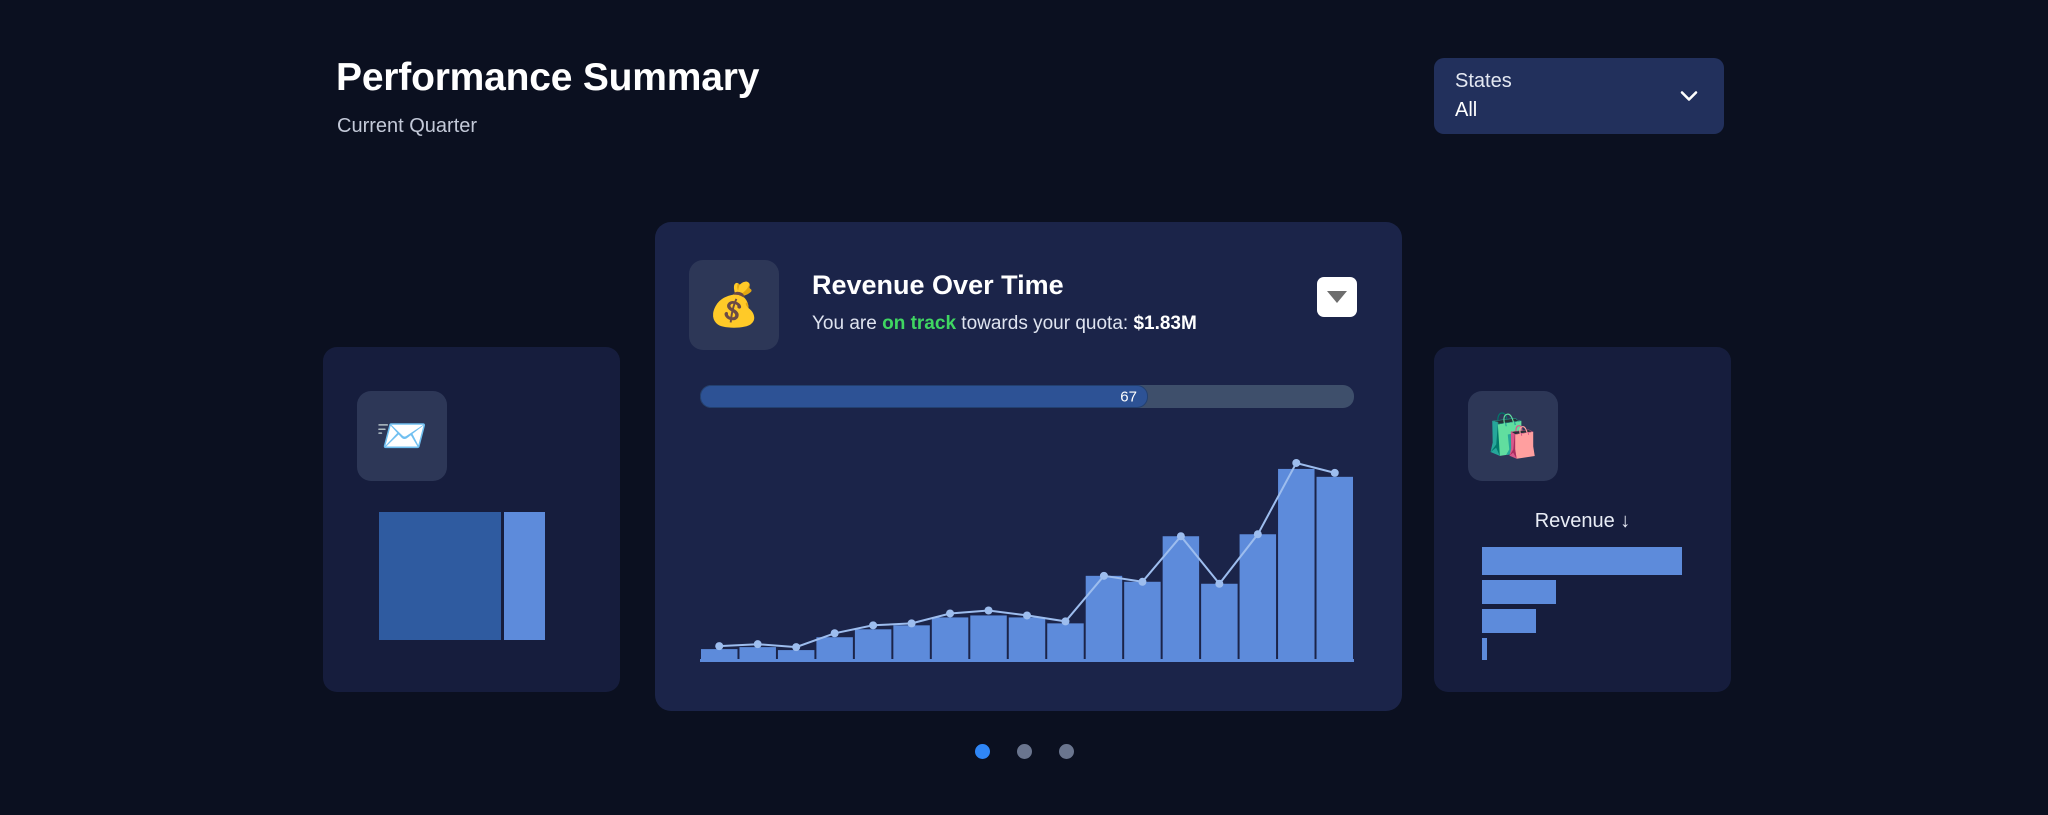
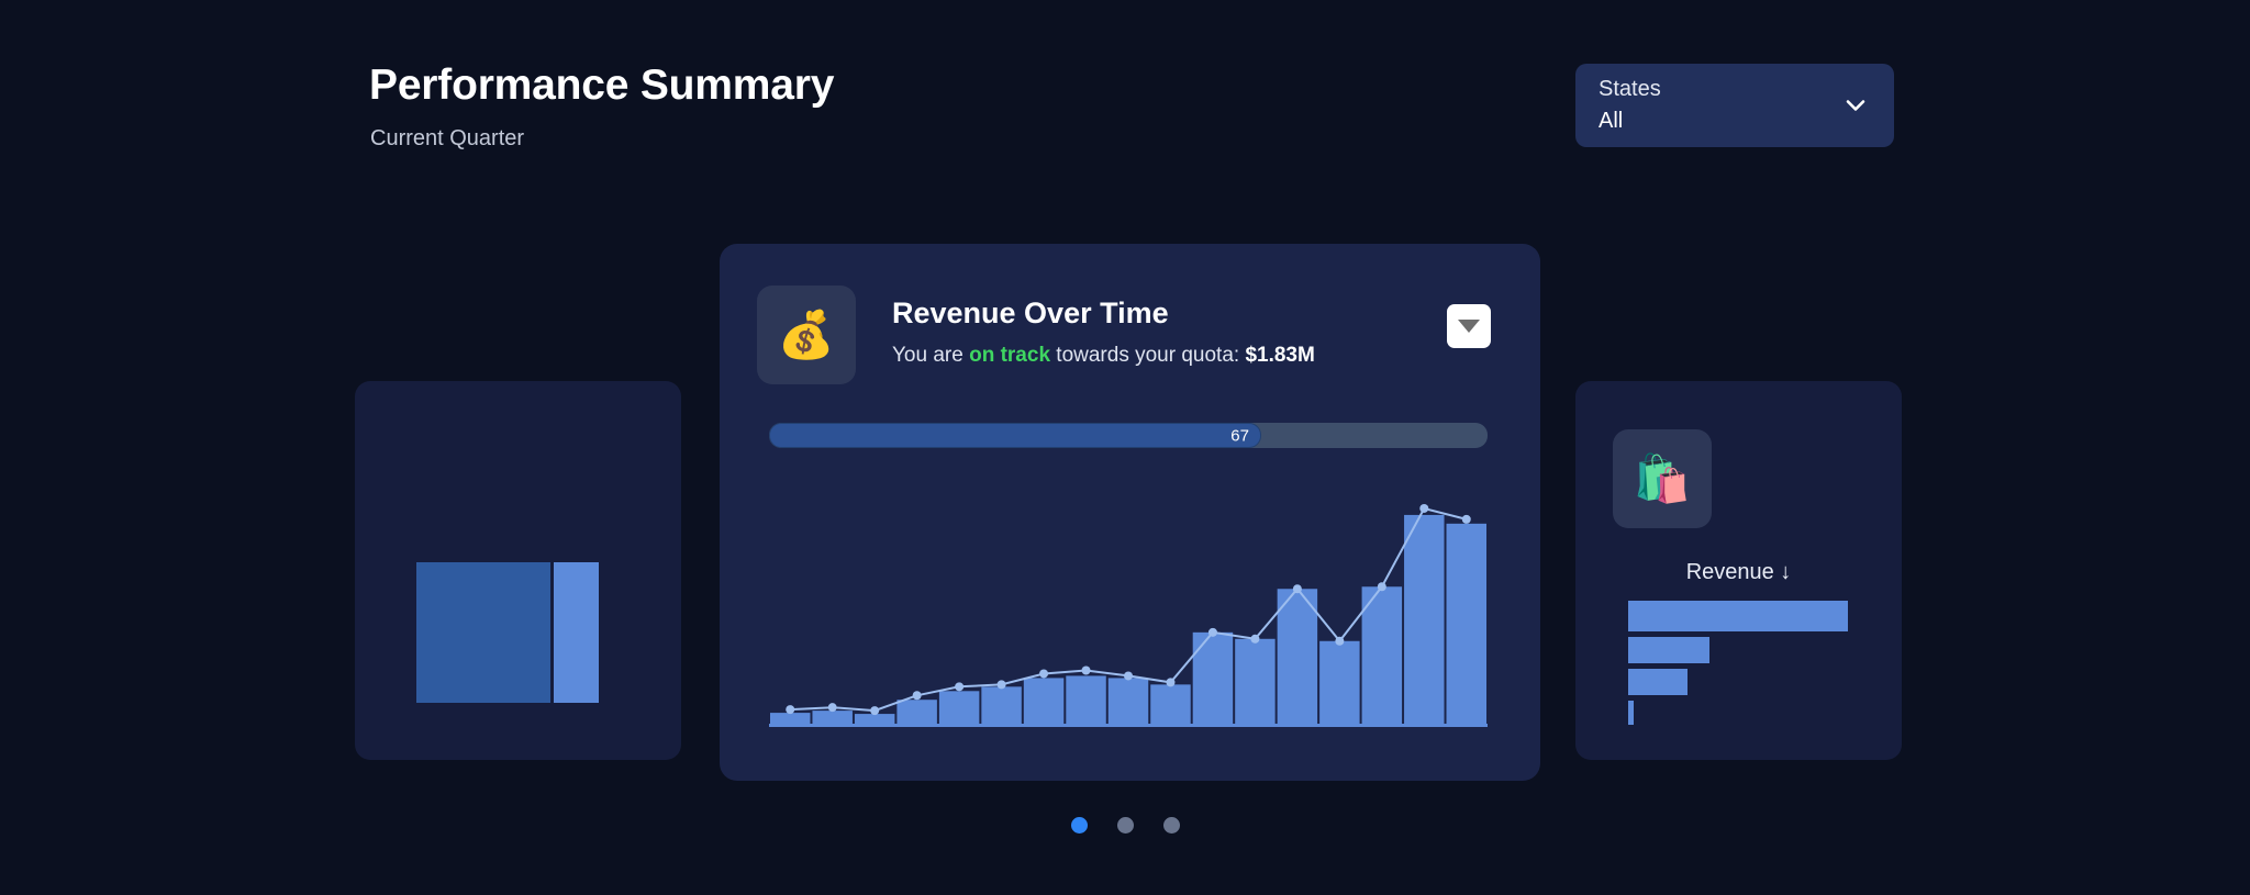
  Performance Summary
  Current Quarter
  States
  All
- 📨
  🛍️
  Revenue ↓
  💰
  Revenue Over Time
  You are on track towards your quota: $1.83M
  67
